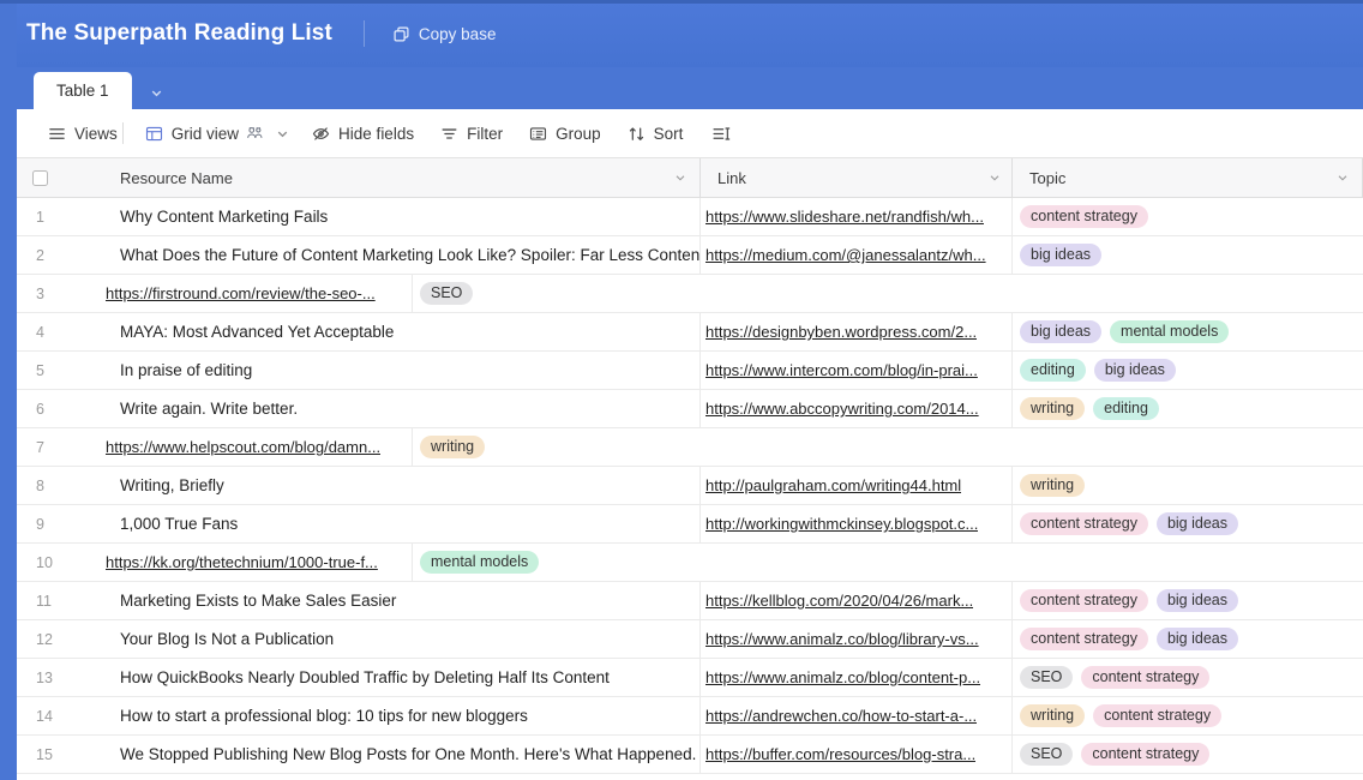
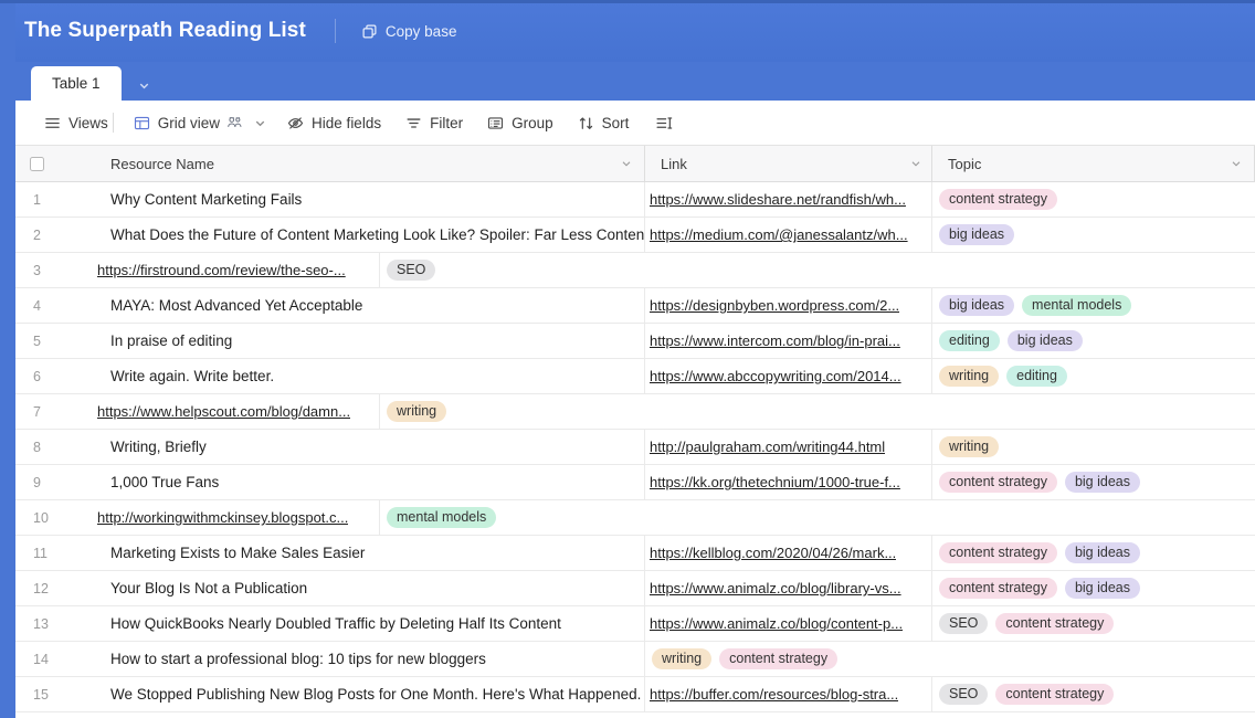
  The Superpath Reading List
  Copy base
  Table 1
  Views
  Grid view
  Hide fields
  Filter
  Group
  Sort
  Resource Name
  Link
  Topic
  1
  Why Content Marketing Fails
  https://www.slideshare.net/randfish/wh...
  content strategy
  2
  What Does the Future of Content Marketing Look Like? Spoiler: Far Less Conten
  https://medium.com/@janessalantz/wh...
  big ideas
  3
  https://firstround.com/review/the-seo-...
  SEO
  4
  MAYA: Most Advanced Yet Acceptable
  https://designbyben.wordpress.com/2...
  big ideas
  mental models
  5
  In praise of editing
  https://www.intercom.com/blog/in-prai...
  editing
  big ideas
  6
  Write again. Write better.
  https://www.abccopywriting.com/2014...
  writing
  editing
  7
  https://www.helpscout.com/blog/damn...
  writing
  8
  Writing, Briefly
  http://paulgraham.com/writing44.html
  writing
  9
  1,000 True Fans
- http://workingwithmckinsey.blogspot.c...
+ https://kk.org/thetechnium/1000-true-f...
  content strategy
  big ideas
  10
- https://kk.org/thetechnium/1000-true-f...
+ http://workingwithmckinsey.blogspot.c...
  mental models
  11
  Marketing Exists to Make Sales Easier
  https://kellblog.com/2020/04/26/mark...
  content strategy
  big ideas
  12
  Your Blog Is Not a Publication
  https://www.animalz.co/blog/library-vs...
  content strategy
  big ideas
  13
  How QuickBooks Nearly Doubled Traffic by Deleting Half Its Content
  https://www.animalz.co/blog/content-p...
  SEO
  content strategy
  14
  How to start a professional blog: 10 tips for new bloggers
- https://andrewchen.co/how-to-start-a-...
  writing
  content strategy
  15
  We Stopped Publishing New Blog Posts for One Month. Here's What Happened.
  https://buffer.com/resources/blog-stra...
  SEO
  content strategy
